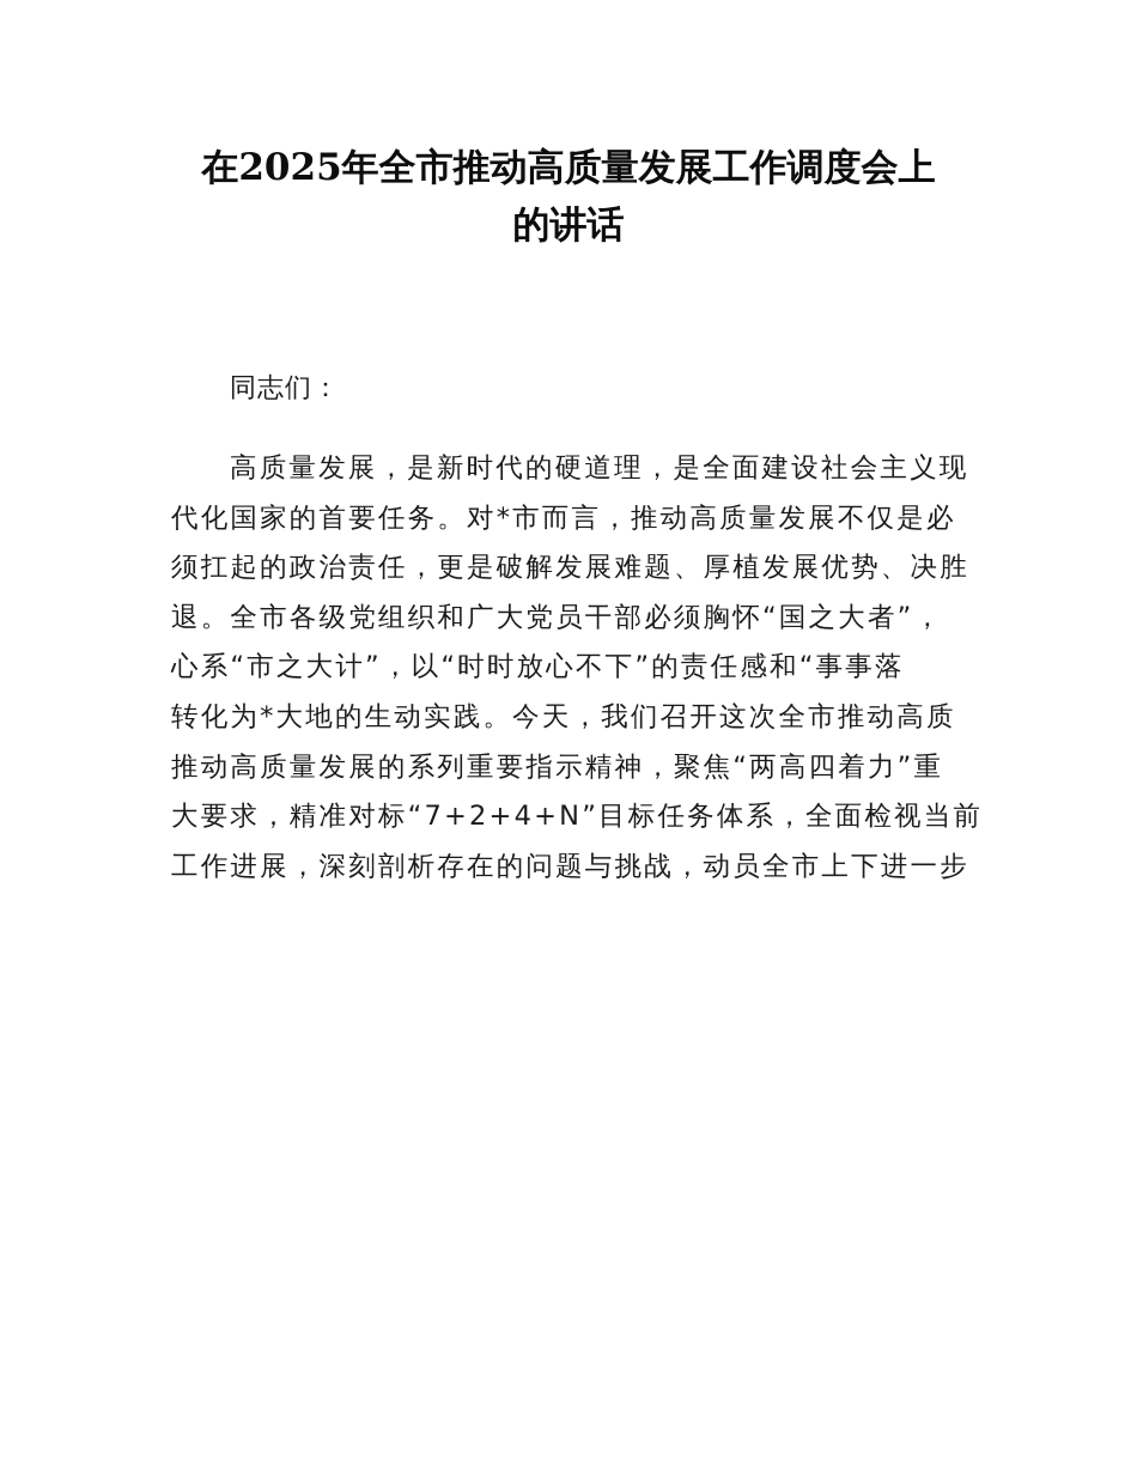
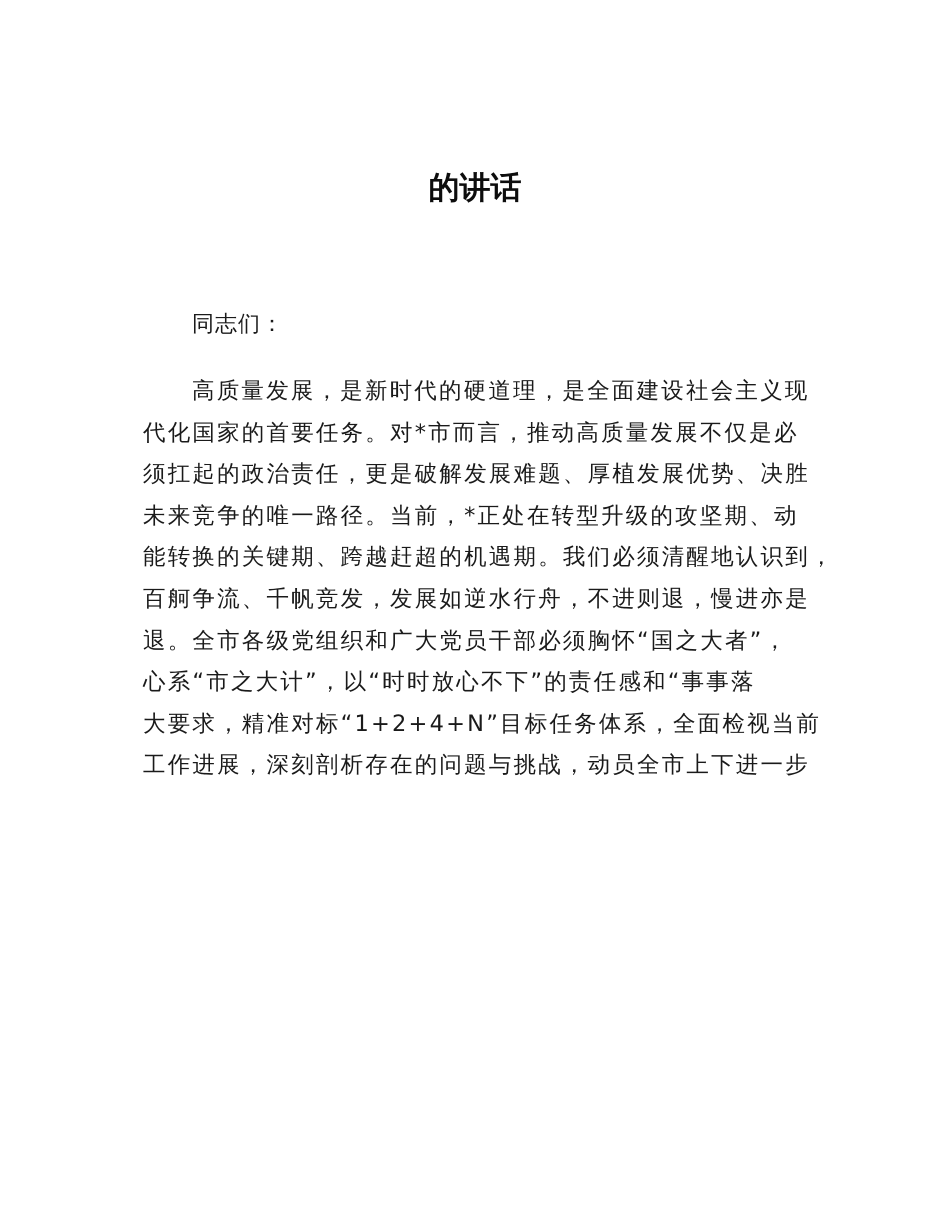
- 在2025年全市推动高质量发展工作调度会上
  的讲话
  同志们：
  高质量发展，是新时代的硬道理，是全面建设社会主义现
  代化国家的首要任务。对*市而言，推动高质量发展不仅是必
  须扛起的政治责任，更是破解发展难题、厚植发展优势、决胜
+ 未来竞争的唯一路径。当前，*正处在转型升级的攻坚期、动
+ 能转换的关键期、跨越赶超的机遇期。我们必须清醒地认识到，
+ 百舸争流、千帆竞发，发展如逆水行舟，不进则退，慢进亦是
  退。全市各级党组织和广大党员干部必须胸怀“国之大者”，
  心系“市之大计”，以“时时放心不下”的责任感和“事事落
- 转化为*大地的生动实践。今天，我们召开这次全市推动高质
- 推动高质量发展的系列重要指示精神，聚焦“两高四着力”重
- 大要求，精准对标“7+2+4+N”目标任务体系，全面检视当前
+ 大要求，精准对标“1+2+4+N”目标任务体系，全面检视当前
  工作进展，深刻剖析存在的问题与挑战，动员全市上下进一步
